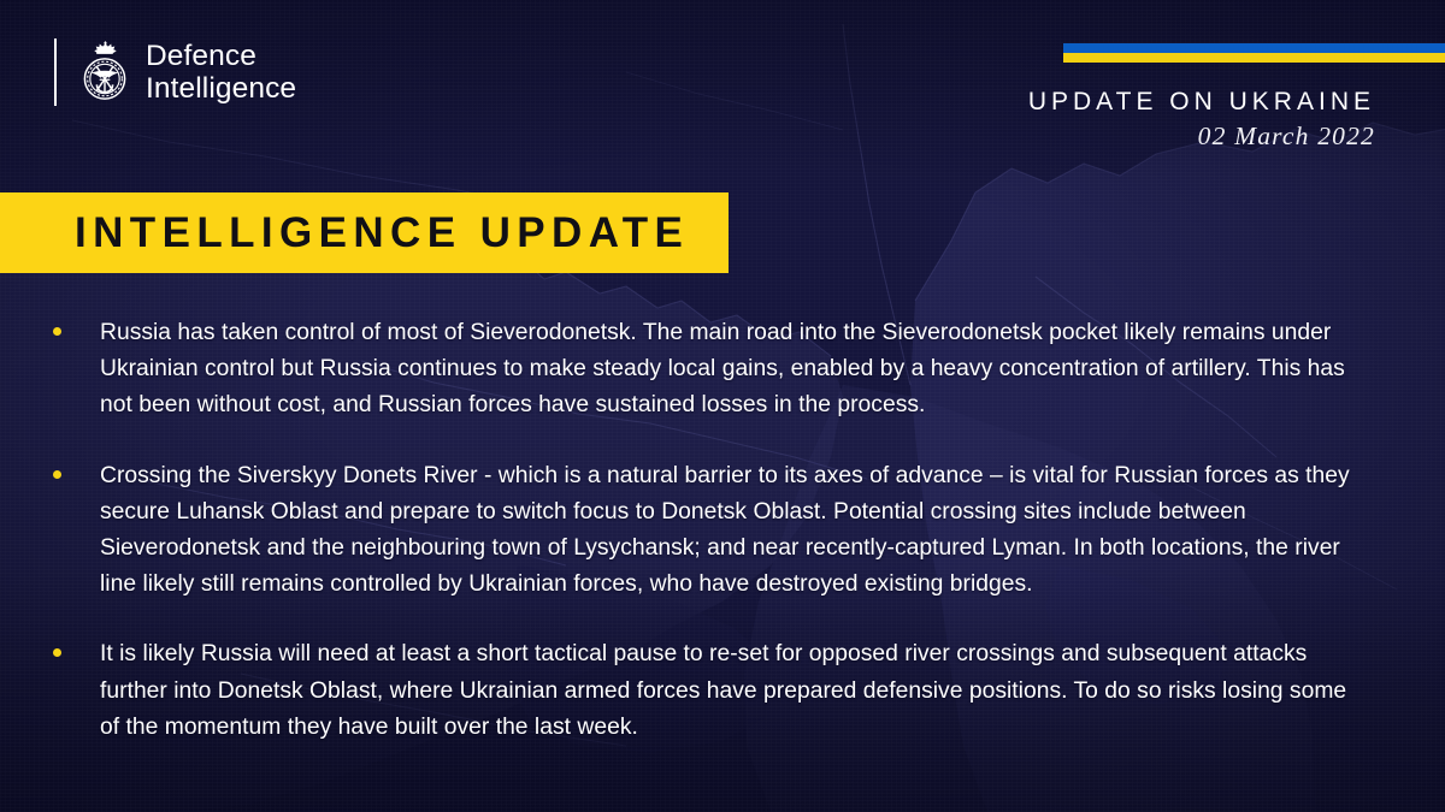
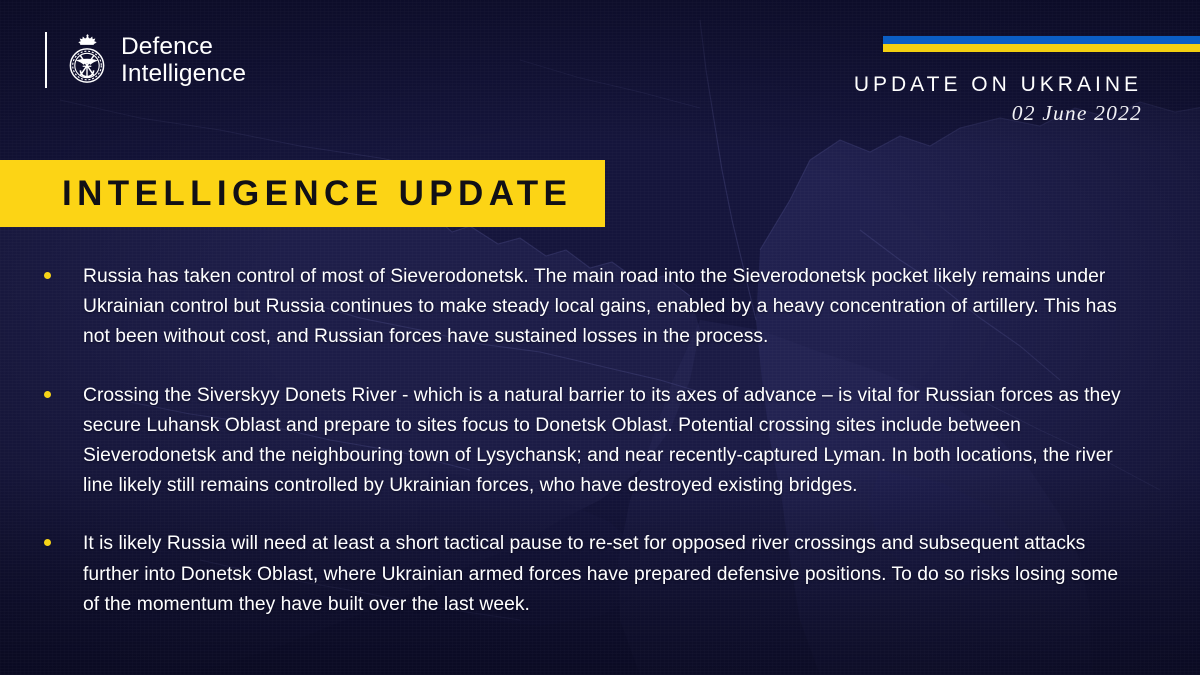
  Defence
  Intelligence
  UPDATE ON UKRAINE
- 02 March 2022
+ 02 June 2022
  INTELLIGENCE UPDATE
  Russia has taken control of most of Sieverodonetsk. The main road into the Sieverodonetsk pocket likely remains under Ukrainian control but Russia continues to make steady local gains, enabled by a heavy concentration of artillery. This has not been without cost, and Russian forces have sustained losses in the process.
- Crossing the Siverskyy Donets River - which is a natural barrier to its axes of advance – is vital for Russian forces as they secure Luhansk Oblast and prepare to switch focus to Donetsk Oblast. Potential crossing sites include between Sieverodonetsk and the neighbouring town of Lysychansk; and near recently-captured Lyman. In both locations, the river line likely still remains controlled by Ukrainian forces, who have destroyed existing bridges.
+ Crossing the Siverskyy Donets River - which is a natural barrier to its axes of advance – is vital for Russian forces as they secure Luhansk Oblast and prepare to sites focus to Donetsk Oblast. Potential crossing sites include between Sieverodonetsk and the neighbouring town of Lysychansk; and near recently-captured Lyman. In both locations, the river line likely still remains controlled by Ukrainian forces, who have destroyed existing bridges.
  It is likely Russia will need at least a short tactical pause to re-set for opposed river crossings and subsequent attacks further into Donetsk Oblast, where Ukrainian armed forces have prepared defensive positions. To do so risks losing some of the momentum they have built over the last week.
